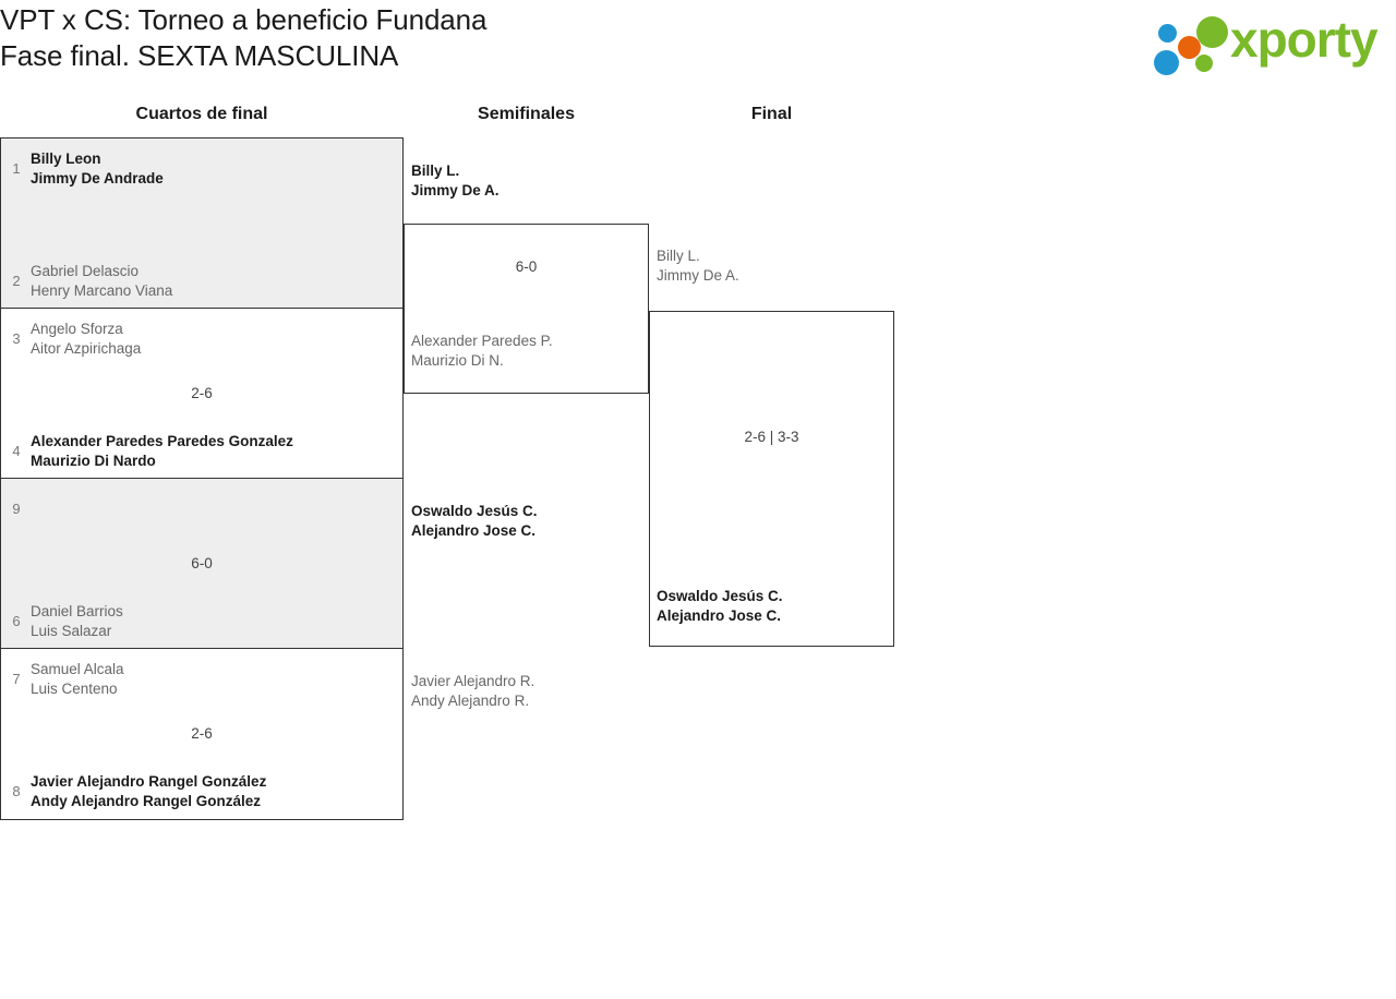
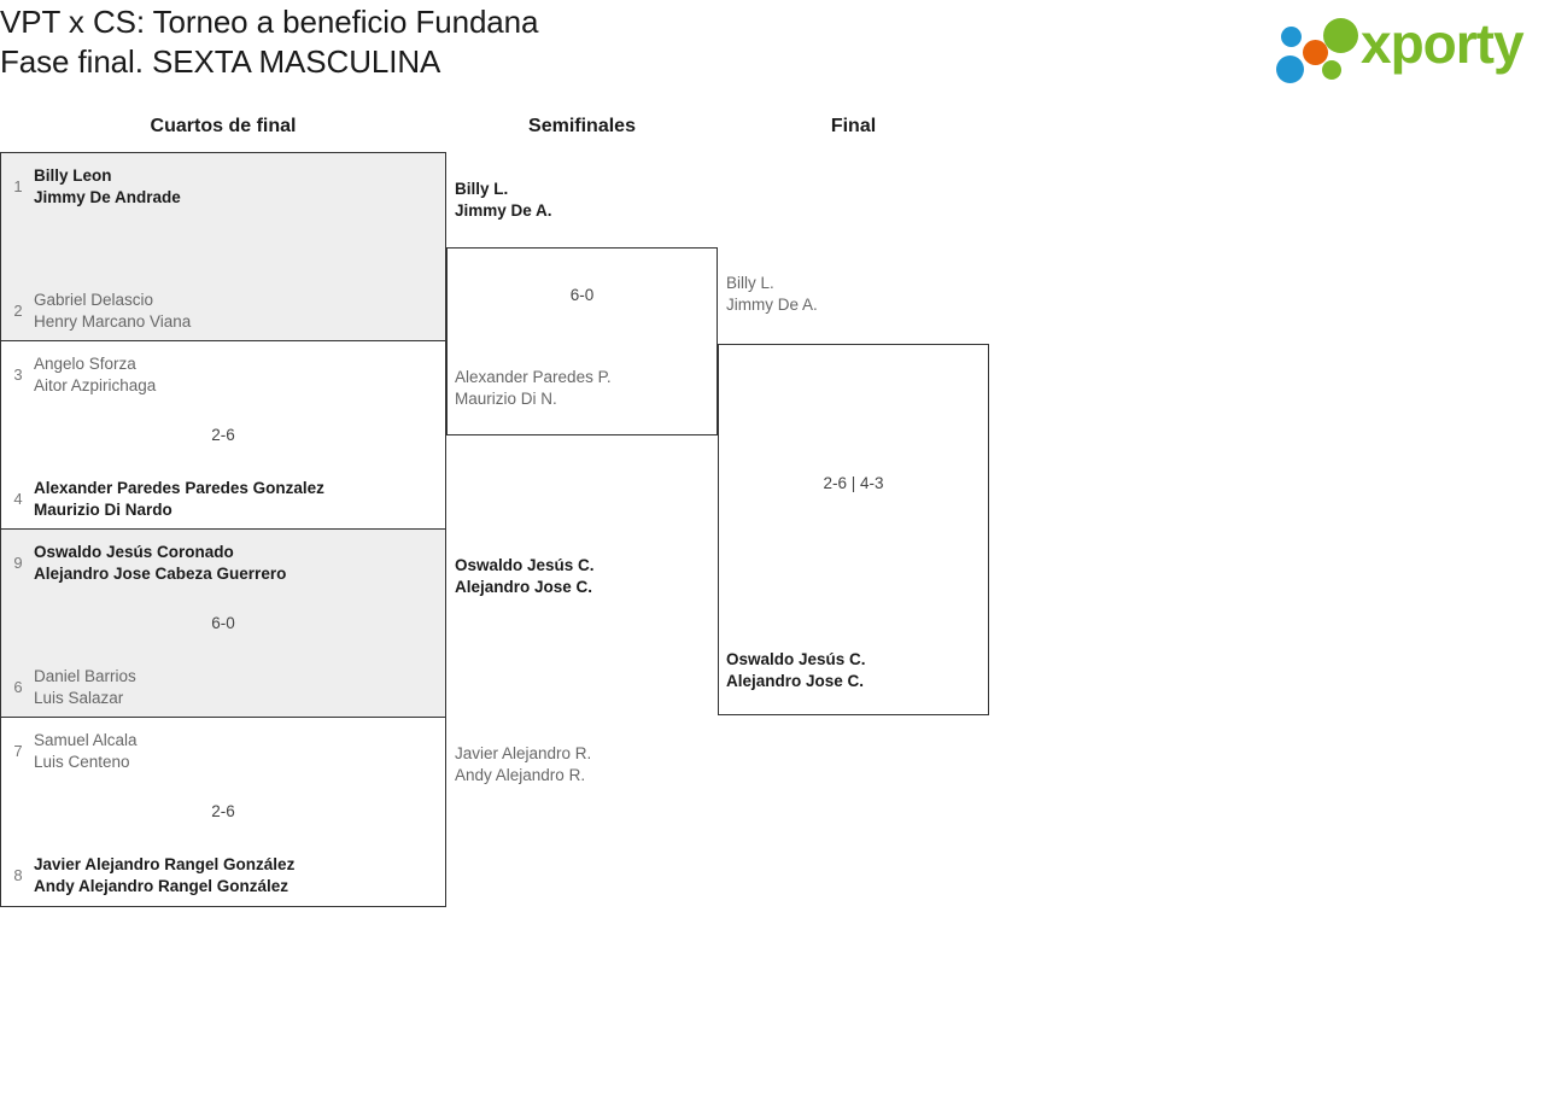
  VPT x CS: Torneo a beneficio Fundana
  Fase final. SEXTA MASCULINA
  xporty
  Cuartos de final
  Semifinales
  Final
  1
  Billy Leon
  Jimmy De Andrade
  2
  Gabriel Delascio
  Henry Marcano Viana
  3
  Angelo Sforza
  Aitor Azpirichaga
  2-6
  4
  Alexander Paredes Paredes Gonzalez
  Maurizio Di Nardo
  9
+ Oswaldo Jesús Coronado
+ Alejandro Jose Cabeza Guerrero
  6-0
  6
  Daniel Barrios
  Luis Salazar
  7
  Samuel Alcala
  Luis Centeno
  2-6
  8
  Javier Alejandro Rangel González
  Andy Alejandro Rangel González
  6-0
  Billy L.
  Jimmy De A.
  Alexander Paredes P.
  Maurizio Di N.
  Oswaldo Jesús C.
  Alejandro Jose C.
  Javier Alejandro R.
  Andy Alejandro R.
- 2-6 | 3-3
+ 2-6 | 4-3
  Billy L.
  Jimmy De A.
  Oswaldo Jesús C.
  Alejandro Jose C.
